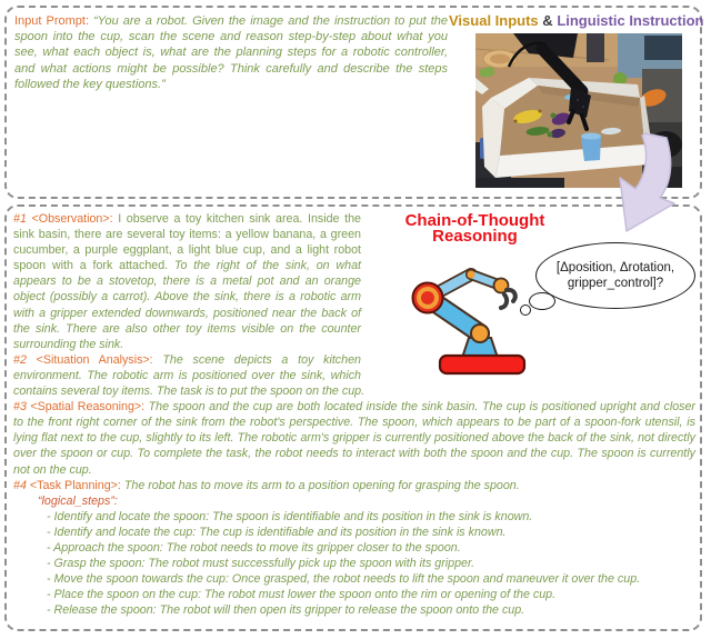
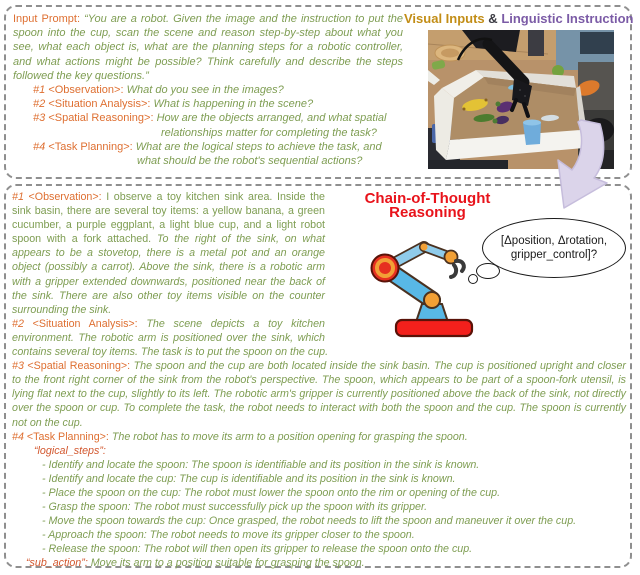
  Input Prompt: “You are a robot. Given the image and the instruction to put the spoon into the cup, scan the scene and reason step-by-step about what you see, what each object is, what are the planning steps for a robotic controller, and what actions might be possible? Think carefully and describe the steps followed the key questions.”
+ #1 <Observation>: What do you see in the images?
+ #2 <Situation Analysis>: What is happening in the scene?
+ #3 <Spatial Reasoning>: How are the objects arranged, and what spatial relationships matter for completing the task?
+ #4 <Task Planning>: What are the logical steps to achieve the task, and what should be the robot's sequential actions?
  Visual Inputs & Linguistic Instruction
  Chain-of-Thought Reasoning
  [Δposition, Δrotation,
  gripper_control]?
  #1 <Observation>: I observe a toy kitchen sink area. Inside the sink basin, there are several toy items: a yellow banana, a green cucumber, a purple eggplant, a light blue cup, and a light robot spoon with a fork attached. To the right of the sink, on what appears to be a stovetop, there is a metal pot and an orange object (possibly a carrot). Above the sink, there is a robotic arm with a gripper extended downwards, positioned near the back of the sink. There are also other toy items visible on the counter surrounding the sink.
  #2 <Situation Analysis>: The scene depicts a toy kitchen environment. The robotic arm is positioned over the sink, which contains several toy items. The task is to put the spoon on the cup.
  #3 <Spatial Reasoning>: The spoon and the cup are both located inside the sink basin. The cup is positioned upright and closer to the front right corner of the sink from the robot's perspective. The spoon, which appears to be part of a spoon-fork utensil, is lying flat next to the cup, slightly to its left. The robotic arm's gripper is currently positioned above the back of the sink, not directly over the spoon or cup. To complete the task, the robot needs to interact with both the spoon and the cup. The spoon is currently not on the cup.
  #4 <Task Planning>: The robot has to move its arm to a position opening for grasping the spoon.
  “logical_steps”:
  - Identify and locate the spoon: The spoon is identifiable and its position in the sink is known.
  - Identify and locate the cup: The cup is identifiable and its position in the sink is known.
- - Approach the spoon: The robot needs to move its gripper closer to the spoon.
+ - Place the spoon on the cup: The robot must lower the spoon onto the rim or opening of the cup.
  - Grasp the spoon: The robot must successfully pick up the spoon with its gripper.
  - Move the spoon towards the cup: Once grasped, the robot needs to lift the spoon and maneuver it over the cup.
- - Place the spoon on the cup: The robot must lower the spoon onto the rim or opening of the cup.
+ - Approach the spoon: The robot needs to move its gripper closer to the spoon.
  - Release the spoon: The robot will then open its gripper to release the spoon onto the cup.
+ “sub_action”: Move its arm to a position suitable for grasping the spoon.
